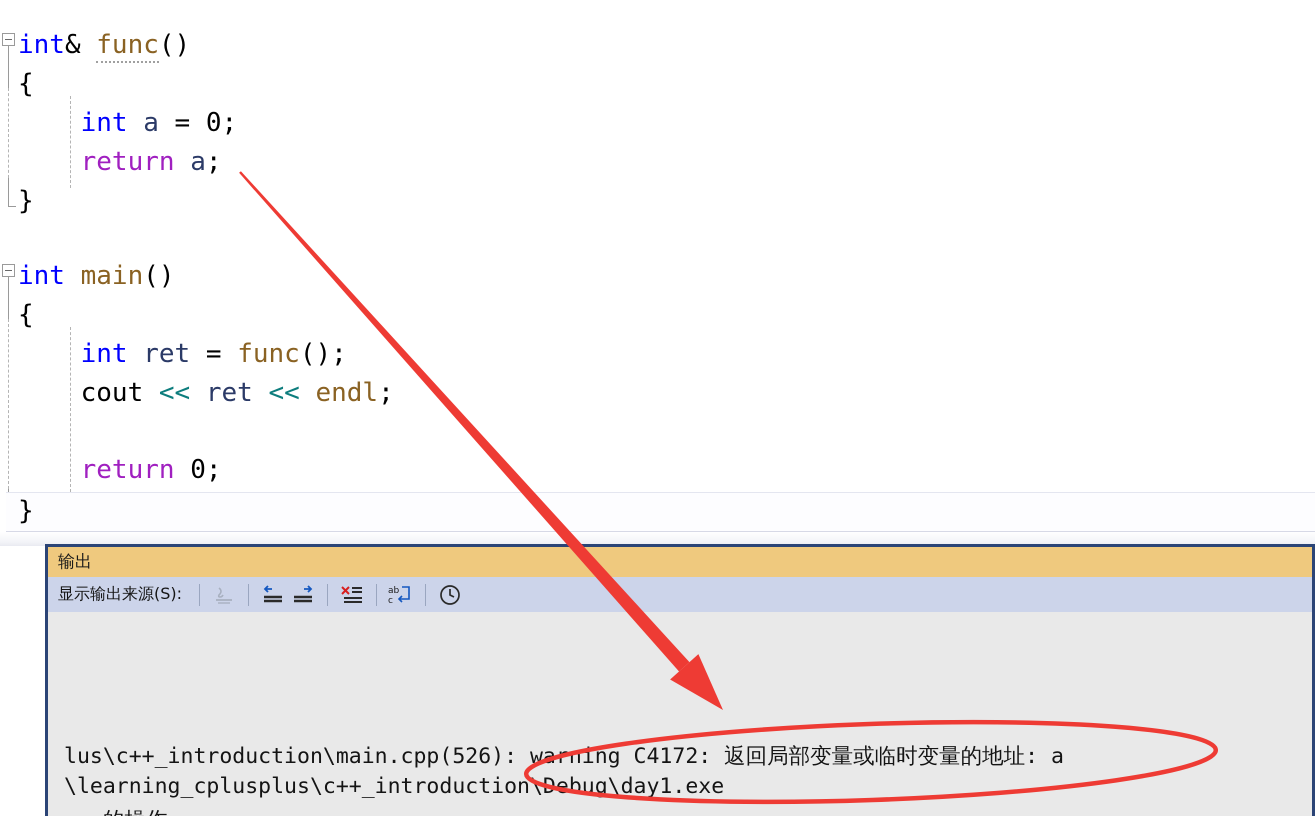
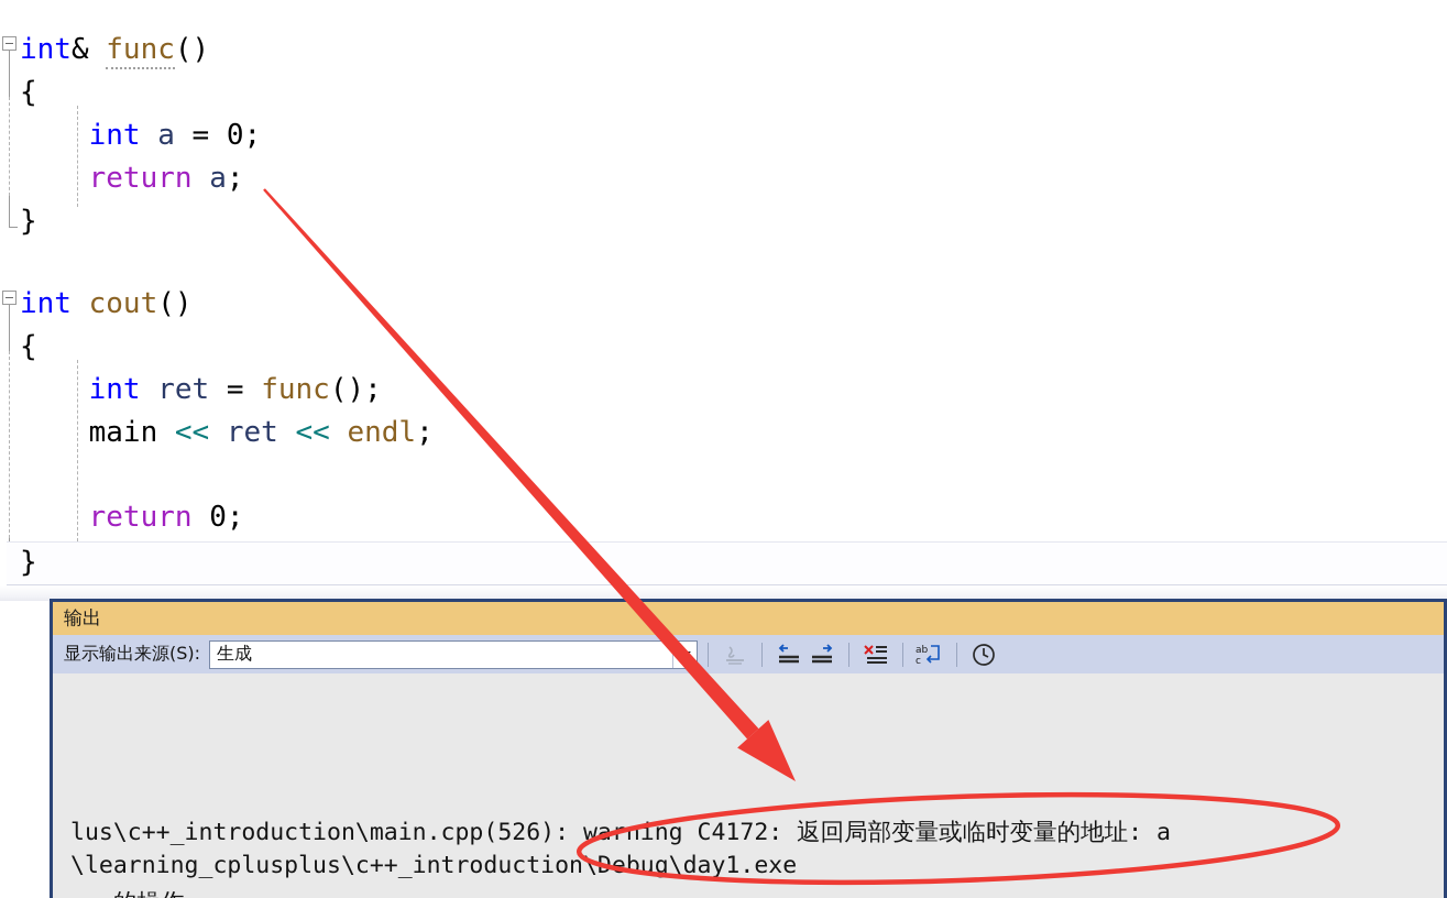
  int& func()
  {
  int a = 0;
  return a;
  }
- int main()
+ int cout()
  {
  int ret = func();
- cout << ret << endl;
+ main << ret << endl;
  return 0;
  }
  输出
  显示输出来源(S):
+ 生成
  ab
  c
  lus\c++_introduction\main.cpp(526): waning C4172: 返回局部变量或临时变量的地址: a
  \learning_cplusplus\c++_introduction\ebug\day1.exe
